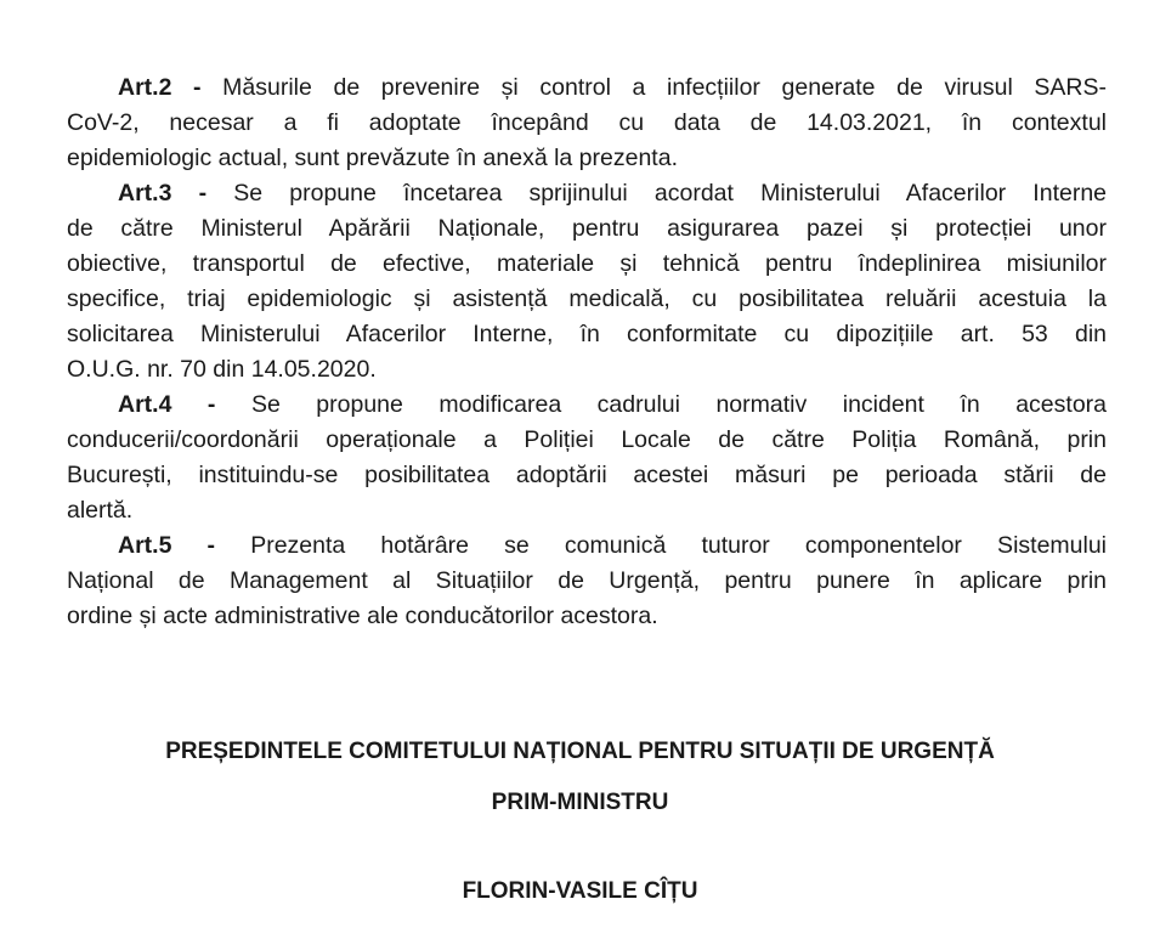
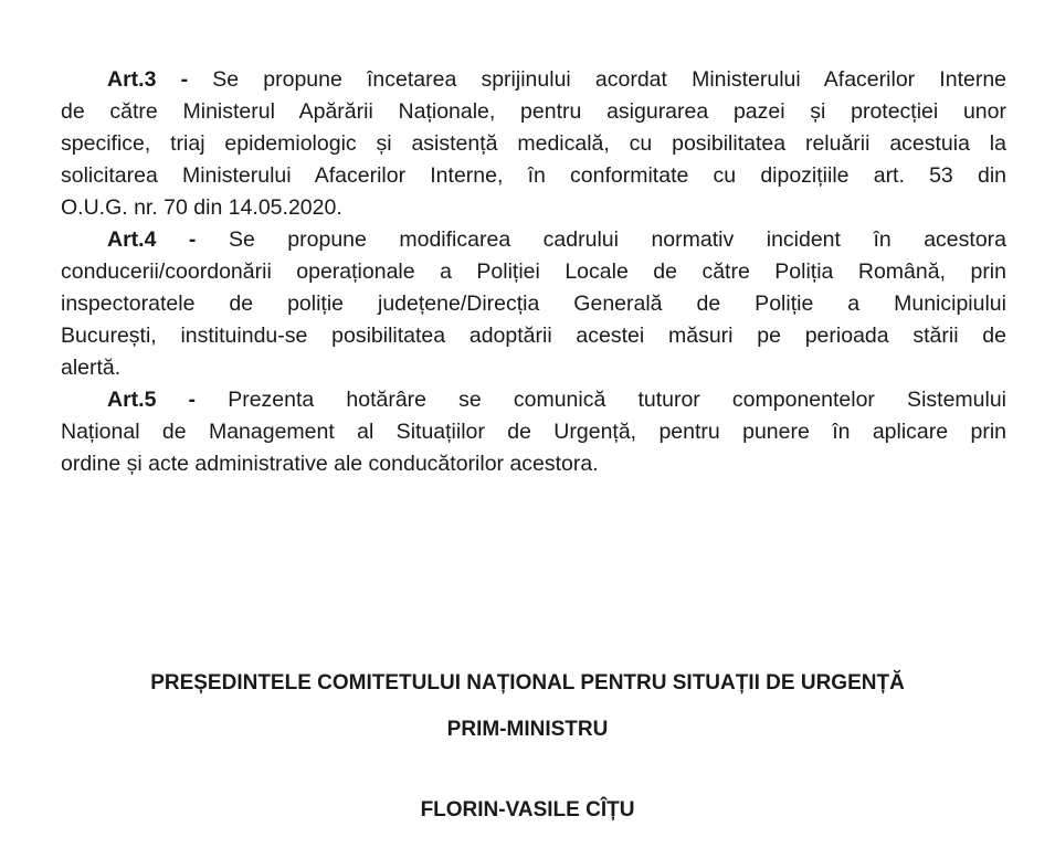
- Art.2 - Măsurile de prevenire și control a infecțiilor generate de virusul SARS-
- CoV-2, necesar a fi adoptate începând cu data de 14.03.2021, în contextul
- epidemiologic actual, sunt prevăzute în anexă la prezenta.
  Art.3 - Se propune încetarea sprijinului acordat Ministerului Afacerilor Interne
  de către Ministerul Apărării Naționale, pentru asigurarea pazei și protecției unor
- obiective, transportul de efective, materiale și tehnică pentru îndeplinirea misiunilor
  specifice, triaj epidemiologic și asistență medicală, cu posibilitatea reluării acestuia la
  solicitarea Ministerului Afacerilor Interne, în conformitate cu dipozițiile art. 53 din
  O.U.G. nr. 70 din 14.05.2020.
  Art.4 - Se propune modificarea cadrului normativ incident în acestora
  conducerii/coordonării operaționale a Poliției Locale de către Poliția Română, prin
+ inspectoratele de poliție județene/Direcția Generală de Poliție a Municipiului
  București, instituindu-se posibilitatea adoptării acestei măsuri pe perioada stării de
  alertă.
  Art.5 - Prezenta hotărâre se comunică tuturor componentelor Sistemului
  Național de Management al Situațiilor de Urgență, pentru punere în aplicare prin
  ordine și acte administrative ale conducătorilor acestora.
  PREȘEDINTELE COMITETULUI NAȚIONAL PENTRU SITUAȚII DE URGENȚĂ
  PRIM-MINISTRU
  FLORIN-VASILE CÎȚU
